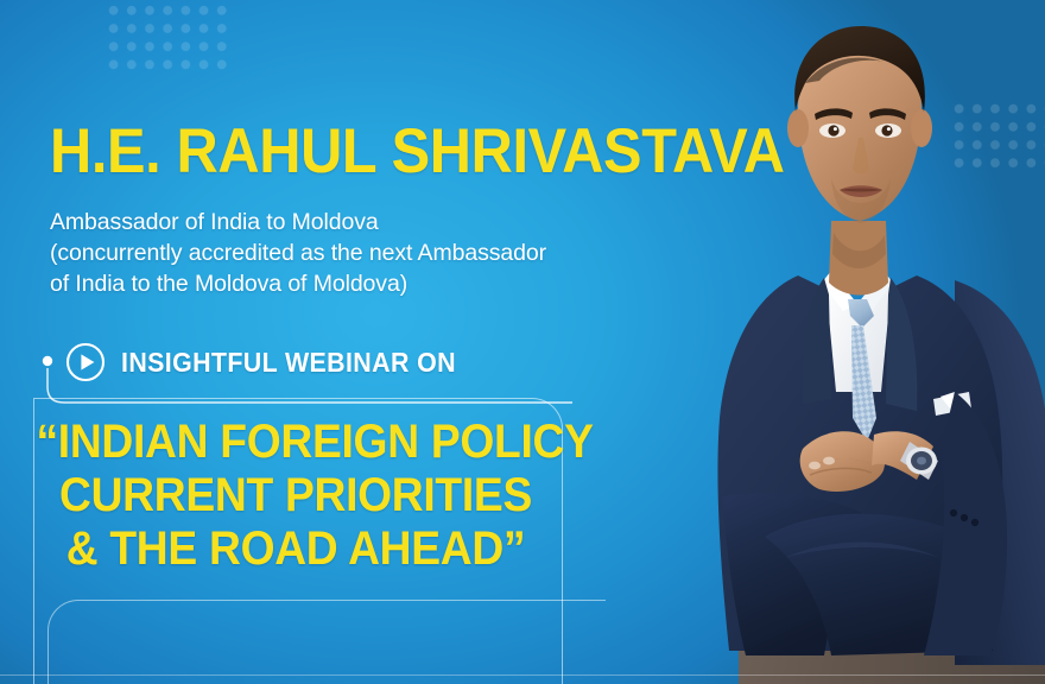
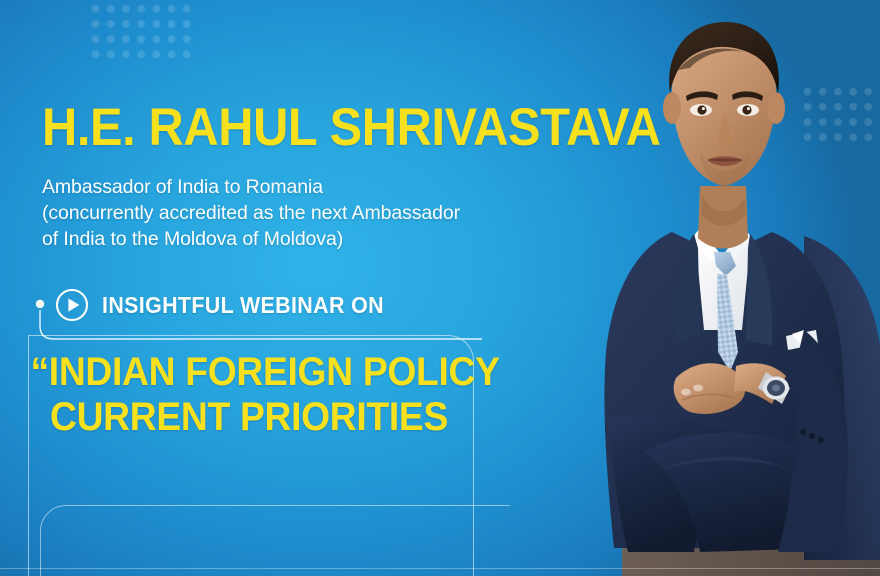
  H.E. RAHUL SHRIVASTAVA
- Ambassador of India to Moldova
+ Ambassador of India to Romania
  (concurrently accredited as the next Ambassador
  of India to the Moldova of Moldova)
  INSIGHTFUL WEBINAR ON
  “INDIAN FOREIGN POLICY
  CURRENT PRIORITIES
- & THE ROAD AHEAD”
